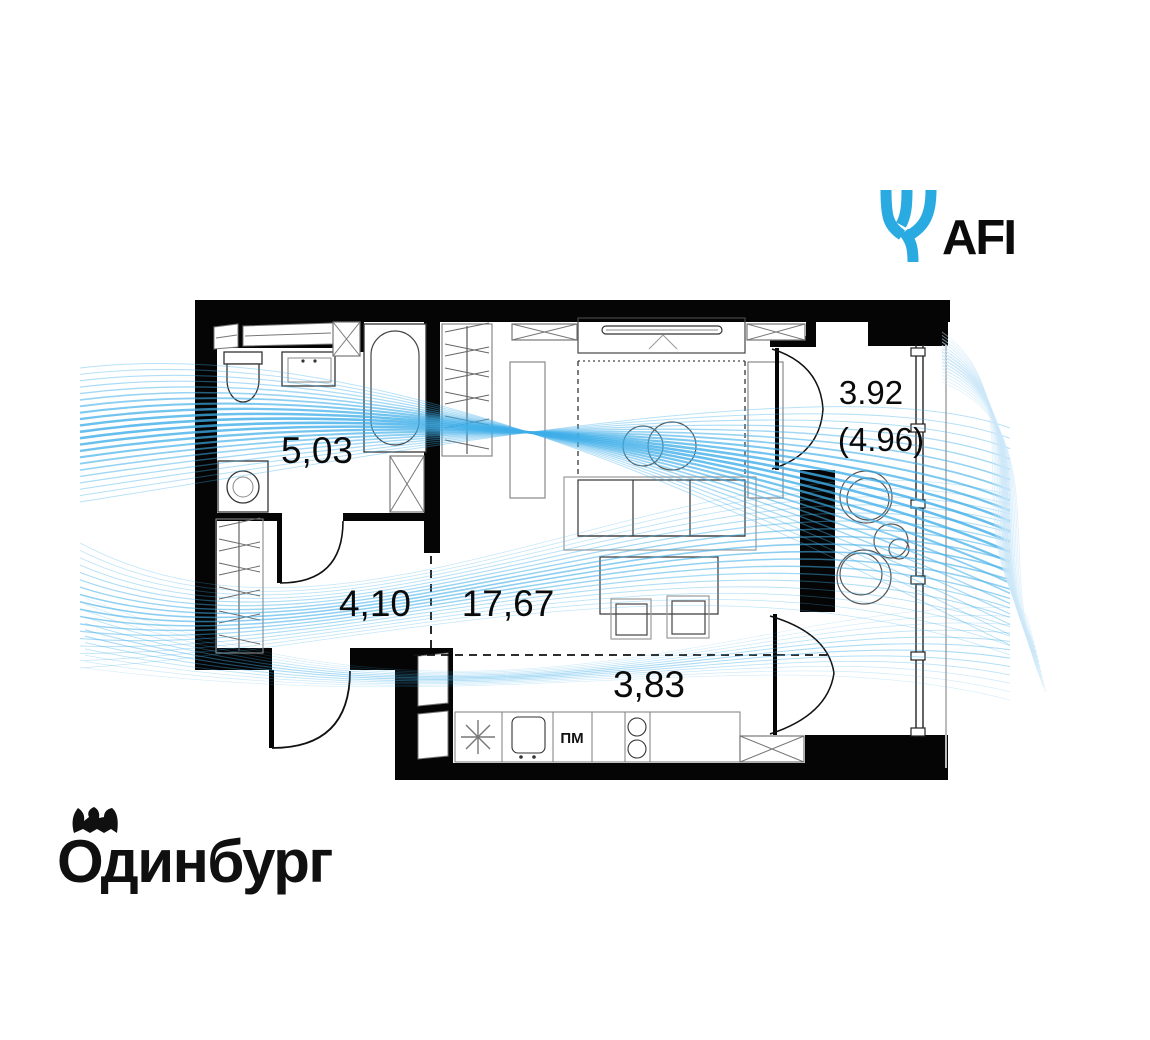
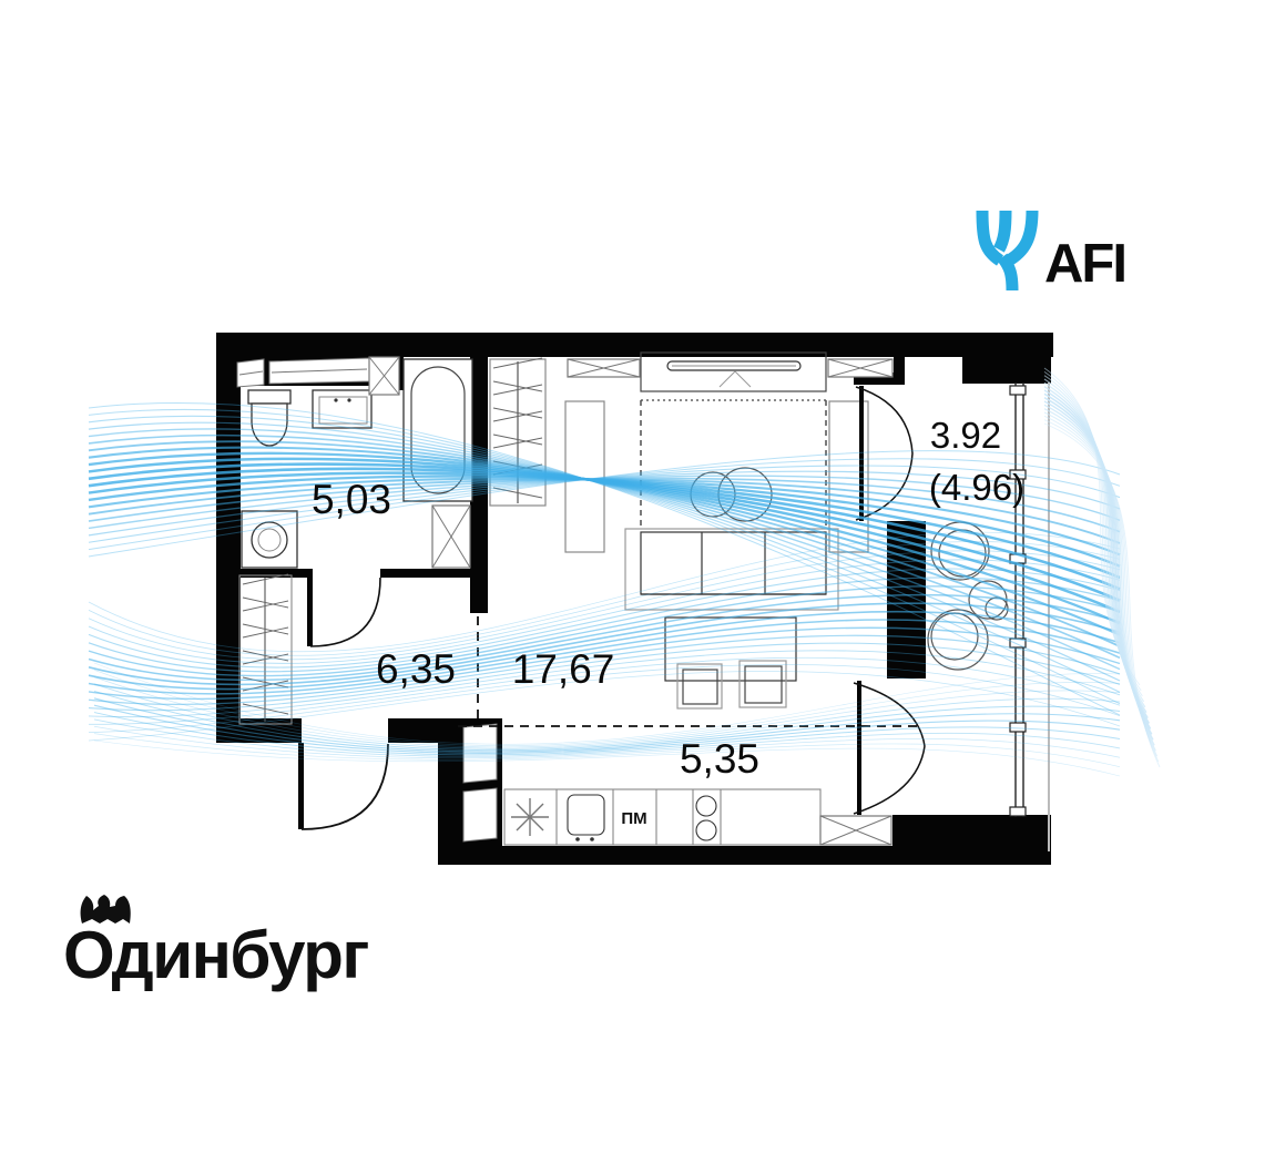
  5,03
- 4,10
+ 6,35
  17,67
- 3,83
+ 5,35
  3.92
  (4.96)
  ПМ
  AFI
  Одинбург
